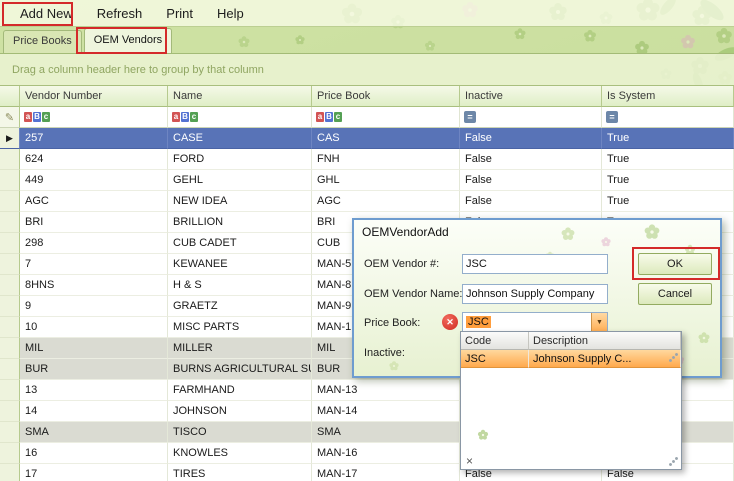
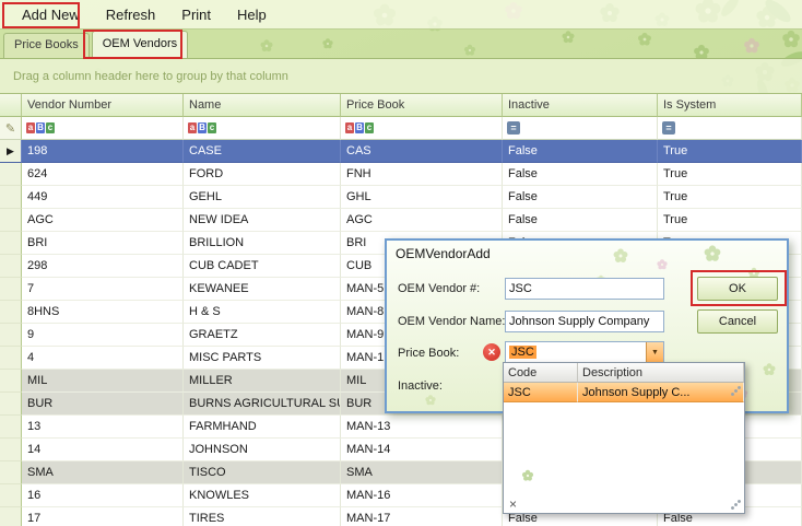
  Add New
  Refresh
  Print
  Help
  Price Books
  OEM Vendors
  Drag a column header here to group by that column
  Vendor Number
  Name
  Price Book
  Inactive
  Is System
  ✎
  a
  B
  c
  a
  B
  c
  a
  B
  c
  =
  =
  ▶
- 257
+ 198
  CASE
  CAS
  False
  True
  624
  FORD
  FNH
  False
  True
  449
  GEHL
  GHL
  False
  True
  AGC
  NEW IDEA
  AGC
  False
  True
  BRI
  BRILLION
  BRI
  298
  CUB CADET
  CUB
  7
  KEWANEE
  MAN-5
  8HNS
  H & S
  MAN-8
  9
  GRAETZ
  MAN-9
- 10
+ 4
  MISC PARTS
  MAN-1
  MIL
  MILLER
  MIL
  BUR
  BURNS AGRICULTURAL S
  BUR
  13
  FARMHAND
  MAN-13
  14
  JOHNSON
  MAN-14
  SMA
  TISCO
  SMA
  16
  KNOWLES
  MAN-16
  17
  TIRES
  MAN-17
  False
  False
  OEMVendorAdd
  OEM Vendor #:
  JSC
  OEM Vendor Name:
  Johnson Supply Company
  Price Book:
  ✕
  JSC
  Inactive:
  OK
  Cancel
  Code
  Description
  JSC
  Johnson Supply C...
  ×
